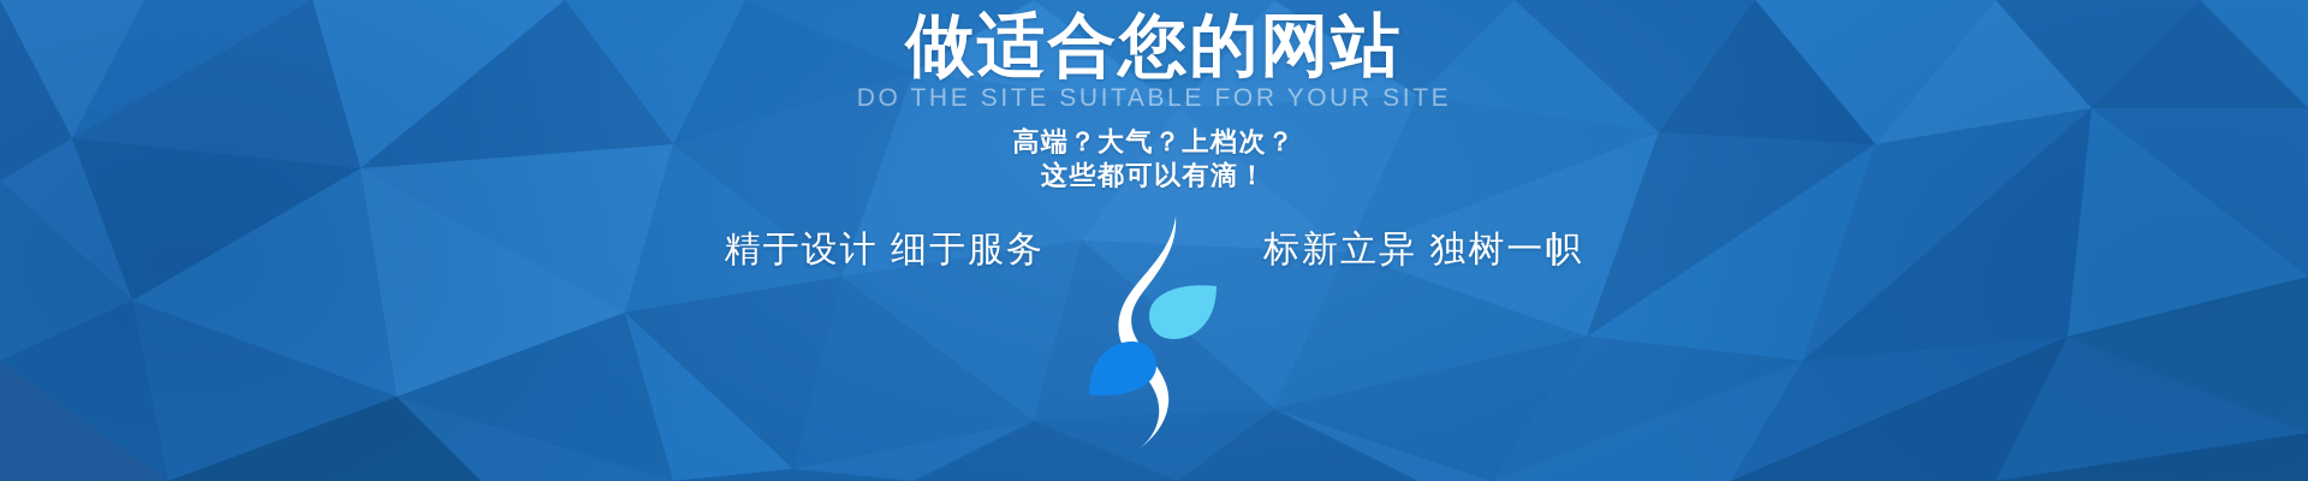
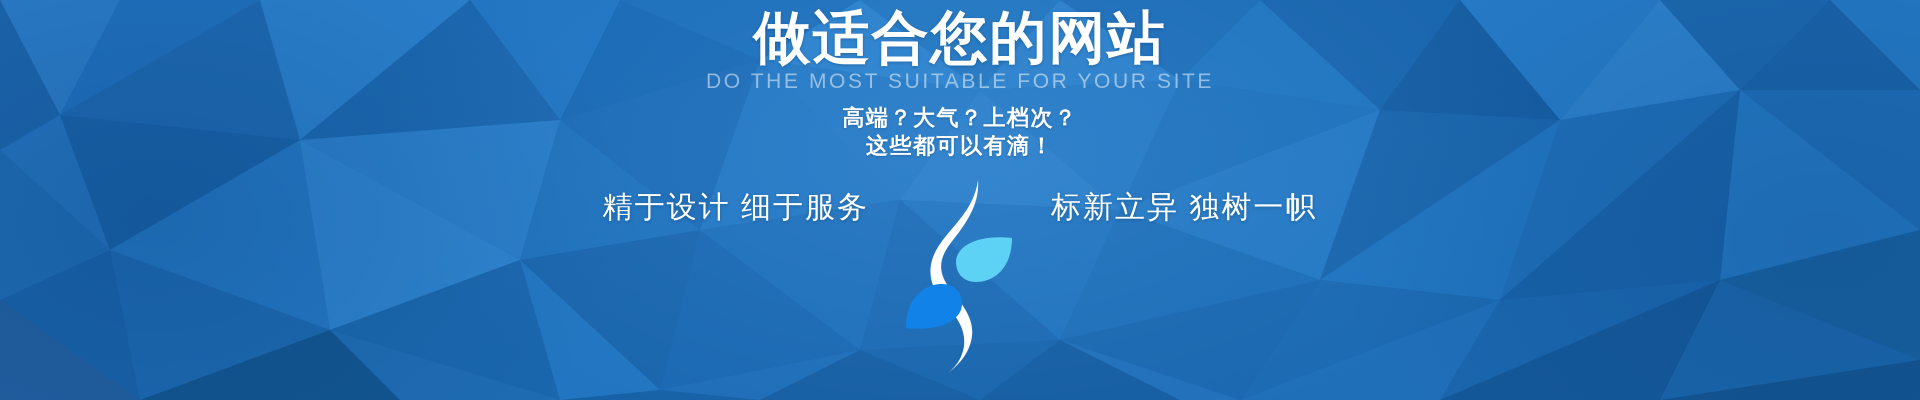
  做适合您的网站
- DO THE SITE SUITABLE FOR YOUR SITE
+ DO THE MOST SUITABLE FOR YOUR SITE
  高端？大气？上档次？
  这些都可以有滴！
  精于设计 细于服务
  标新立异 独树一帜
